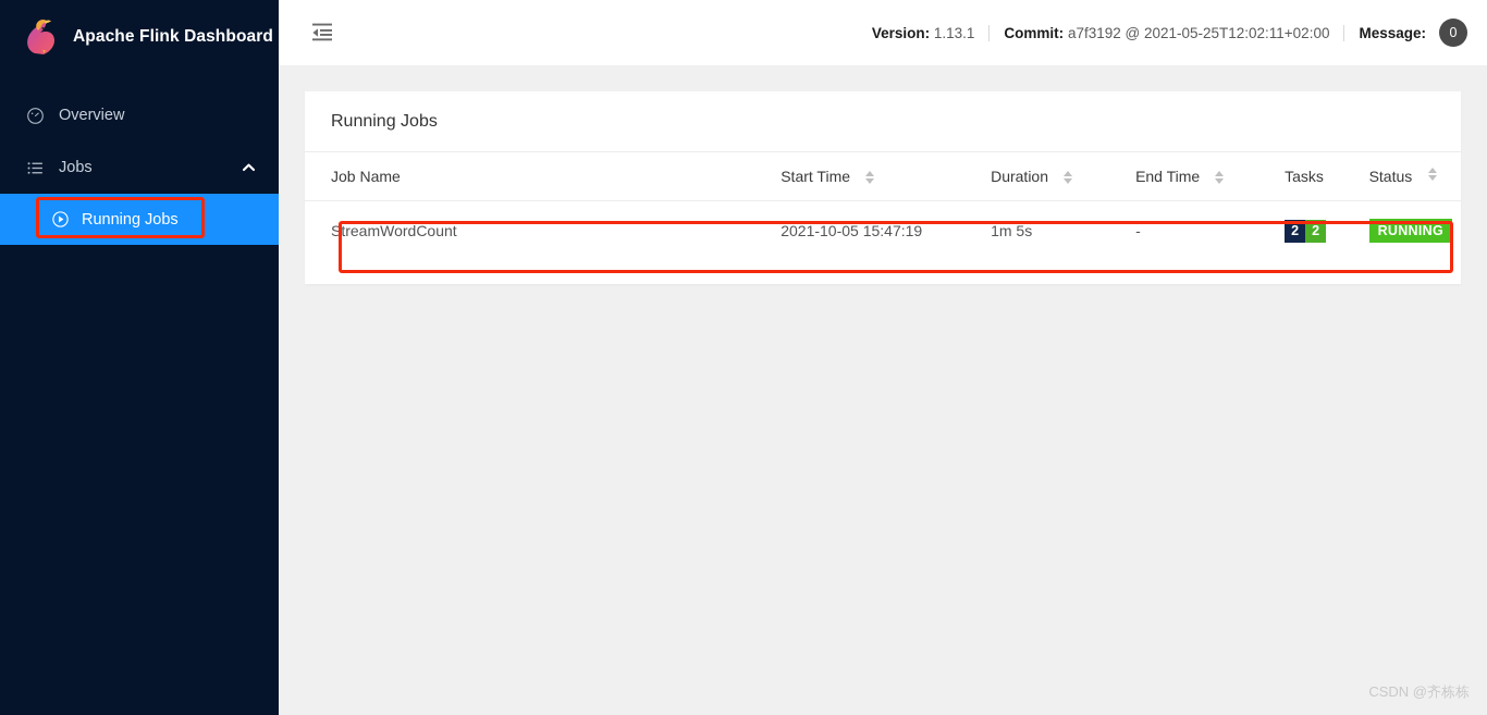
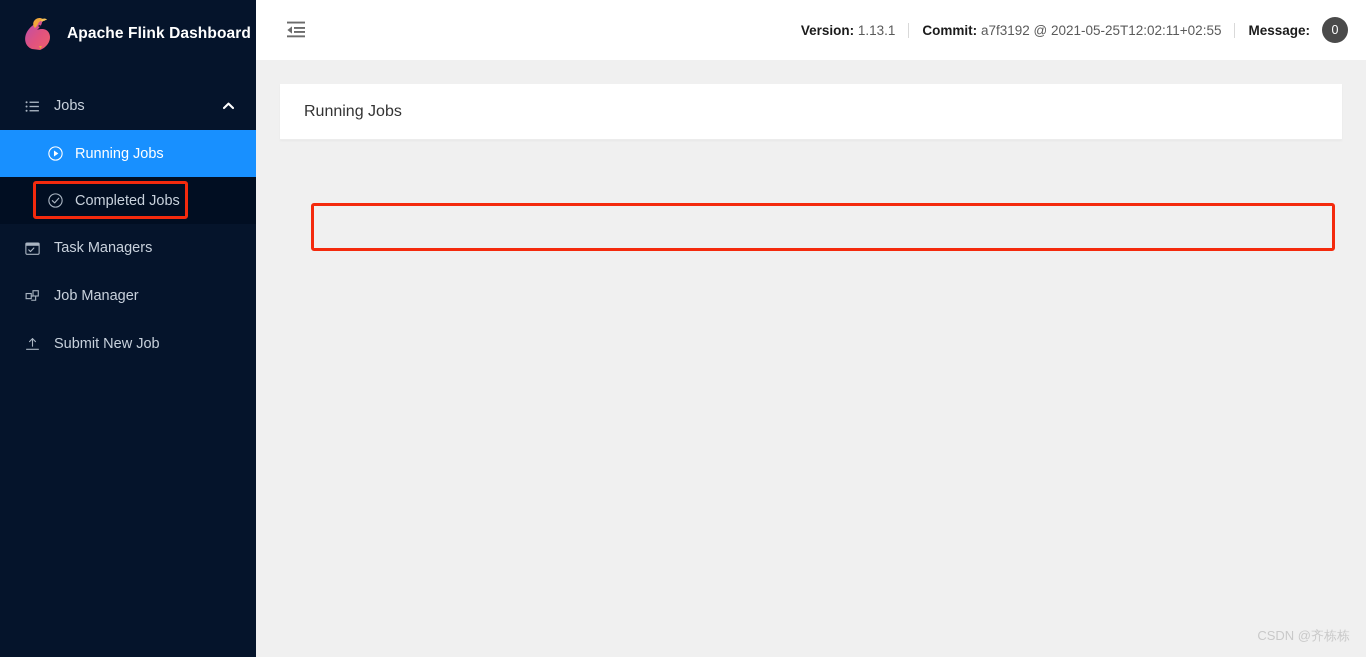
  Apache Flink Dashboard
- Overview
  Jobs
  Running Jobs
+ Completed Jobs
+ Task Managers
+ Job Manager
+ Submit New Job
  Version:
  1.13.1
  Commit:
- a7f3192 @ 2021-05-25T12:02:11+02:00
+ a7f3192 @ 2021-05-25T12:02:11+02:55
  Message:
  0
  Running Jobs
- Job Name	Start Time	Duration	End Time	Tasks	Status
- StreamWordCount	2021-10-05 15:47:19	1m 5s	-	2 2	RUNNING
  CSDN @齐栋栋
